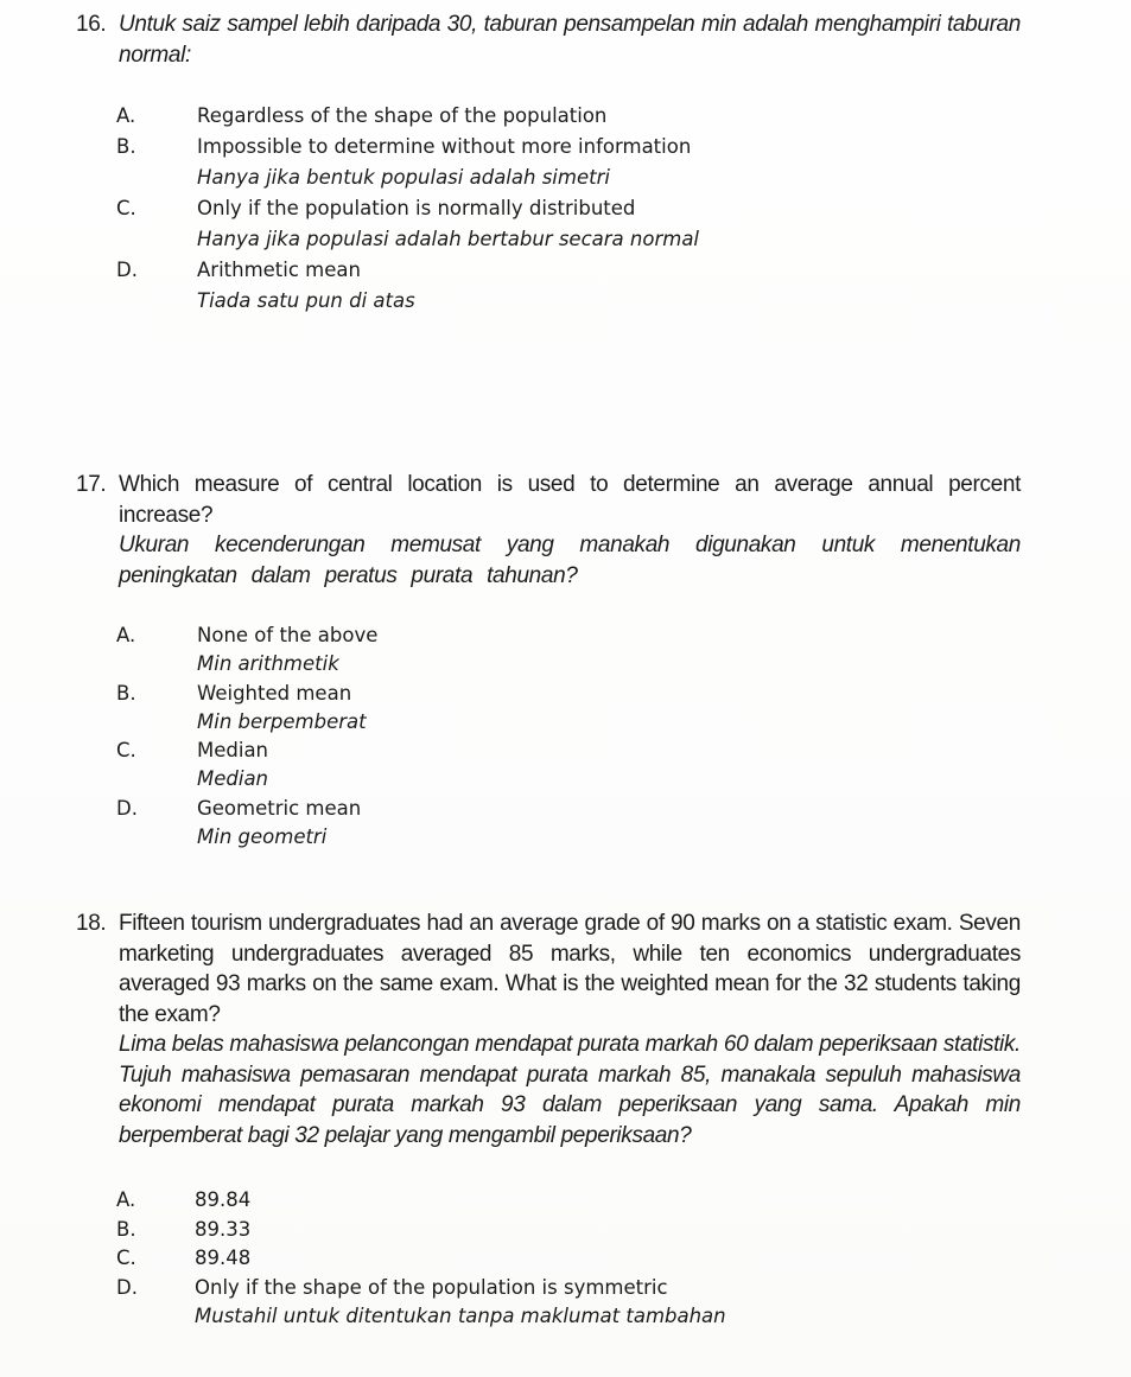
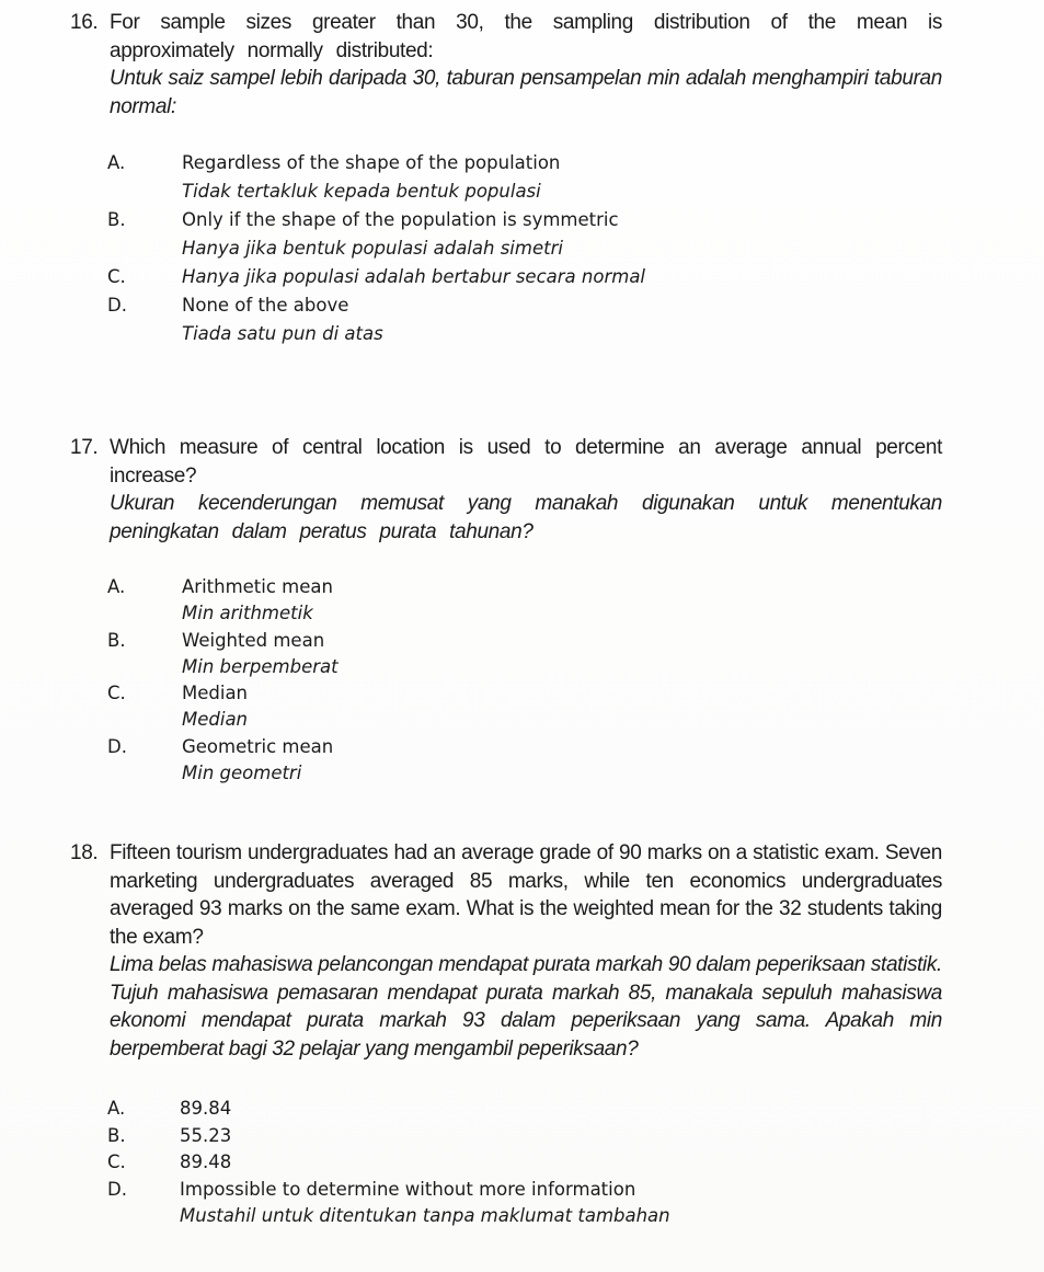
  16.
+ For sample sizes greater than 30, the sampling distribution of the mean is approximately normally distributed:
  Untuk saiz sampel lebih daripada 30, taburan pensampelan min adalah menghampiri taburan normal:
  A.
  Regardless of the shape of the population
+ Tidak tertakluk kepada bentuk populasi
  B.
- Impossible to determine without more information
+ Only if the shape of the population is symmetric
  Hanya jika bentuk populasi adalah simetri
  C.
- Only if the population is normally distributed
  Hanya jika populasi adalah bertabur secara normal
  D.
- Arithmetic mean
+ None of the above
  Tiada satu pun di atas
  17.
  Which measure of central location is used to determine an average annual percent increase?
  Ukuran kecenderungan memusat yang manakah digunakan untuk menentukan peningkatan dalam peratus purata tahunan?
  A.
- None of the above
+ Arithmetic mean
  Min arithmetik
  B.
  Weighted mean
  Min berpemberat
  C.
  Median
  Median
  D.
  Geometric mean
  Min geometri
  18.
  Fifteen tourism undergraduates had an average grade of 90 marks on a statistic exam. Seven marketing undergraduates averaged 85 marks, while ten economics undergraduates averaged 93 marks on the same exam. What is the weighted mean for the 32 students taking the exam?
- Lima belas mahasiswa pelancongan mendapat purata markah 60 dalam peperiksaan statistik. Tujuh mahasiswa pemasaran mendapat purata markah 85, manakala sepuluh mahasiswa ekonomi mendapat purata markah 93 dalam peperiksaan yang sama. Apakah min berpemberat bagi 32 pelajar yang mengambil peperiksaan?
+ Lima belas mahasiswa pelancongan mendapat purata markah 90 dalam peperiksaan statistik. Tujuh mahasiswa pemasaran mendapat purata markah 85, manakala sepuluh mahasiswa ekonomi mendapat purata markah 93 dalam peperiksaan yang sama. Apakah min berpemberat bagi 32 pelajar yang mengambil peperiksaan?
  A.
  89.84
  B.
- 89.33
+ 55.23
  C.
  89.48
  D.
- Only if the shape of the population is symmetric
+ Impossible to determine without more information
  Mustahil untuk ditentukan tanpa maklumat tambahan
